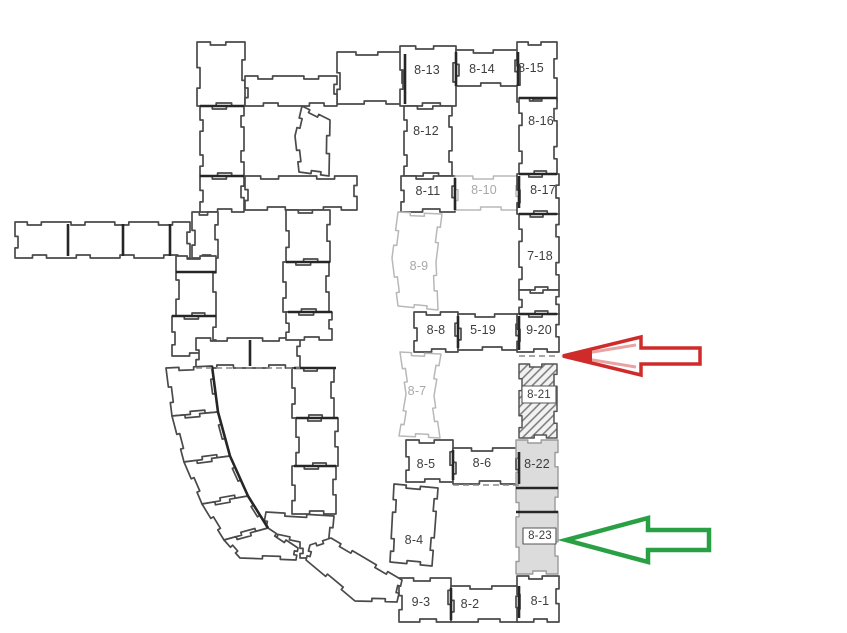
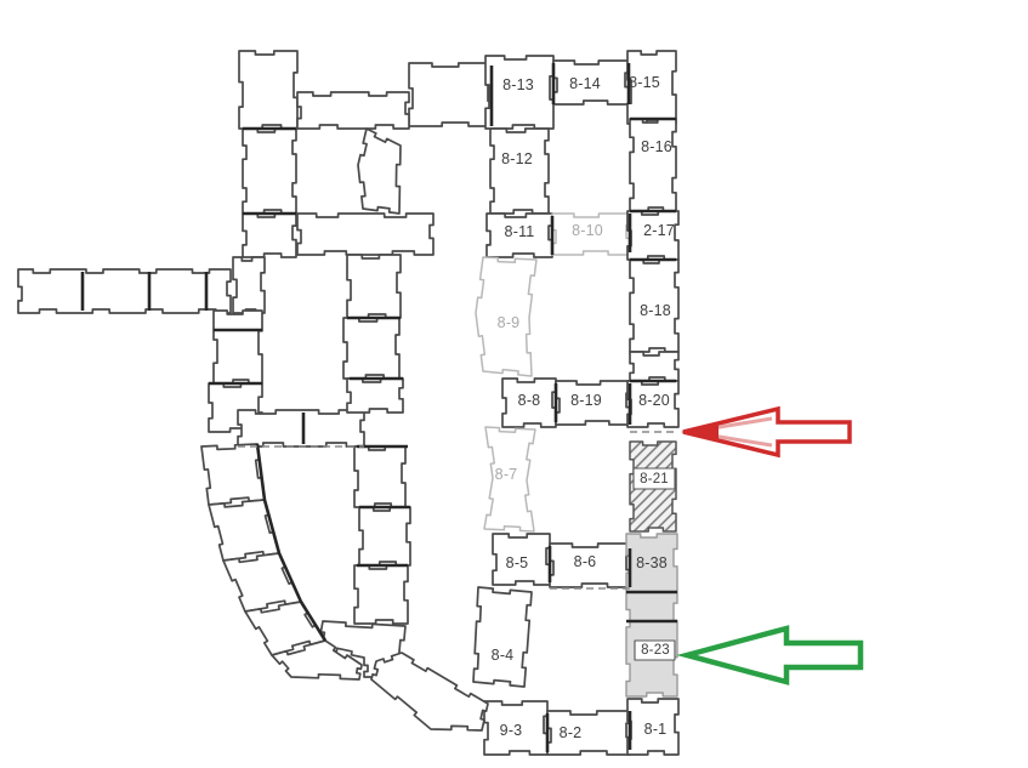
  8-13
  8-14
  8-15
  8-12
  8-16
  8-11
  8-10
- 8-17
+ 2-17
  8-9
- 7-18
+ 8-18
  8-8
- 5-19
+ 8-19
- 9-20
+ 8-20
  8-7
  8-21
  8-5
  8-6
- 8-22
+ 8-38
  8-4
  8-23
  9-3
  8-2
  8-1
